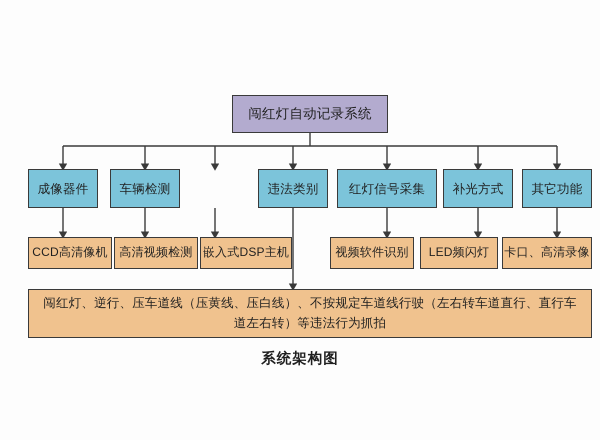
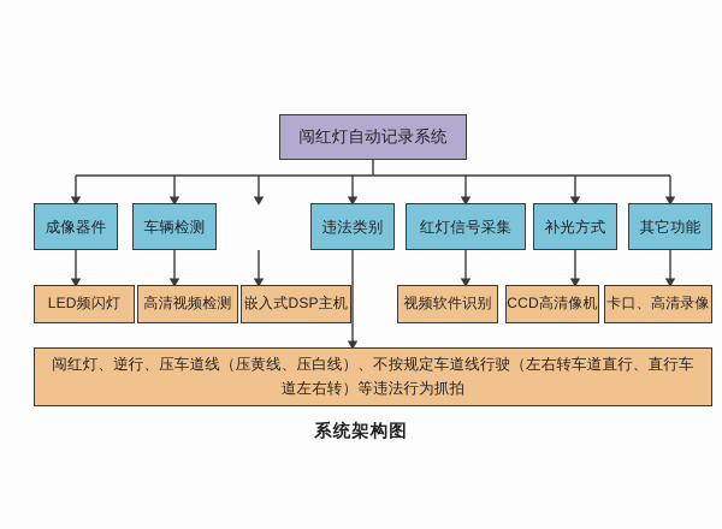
  闯红灯自动记录系统
  成像器件
  车辆检测
  违法类别
  红灯信号采集
  补光方式
  其它功能
- CCD高清像机
+ LED频闪灯
  高清视频检测
  嵌入式DSP主机
  视频软件识别
- LED频闪灯
+ CCD高清像机
  卡口、高清录像
  闯红灯、逆行、压车道线（压黄线、压白线）、不按规定车道线行驶（左右转车道直行、直行车道左右转）等违法行为抓拍
  系统架构图
